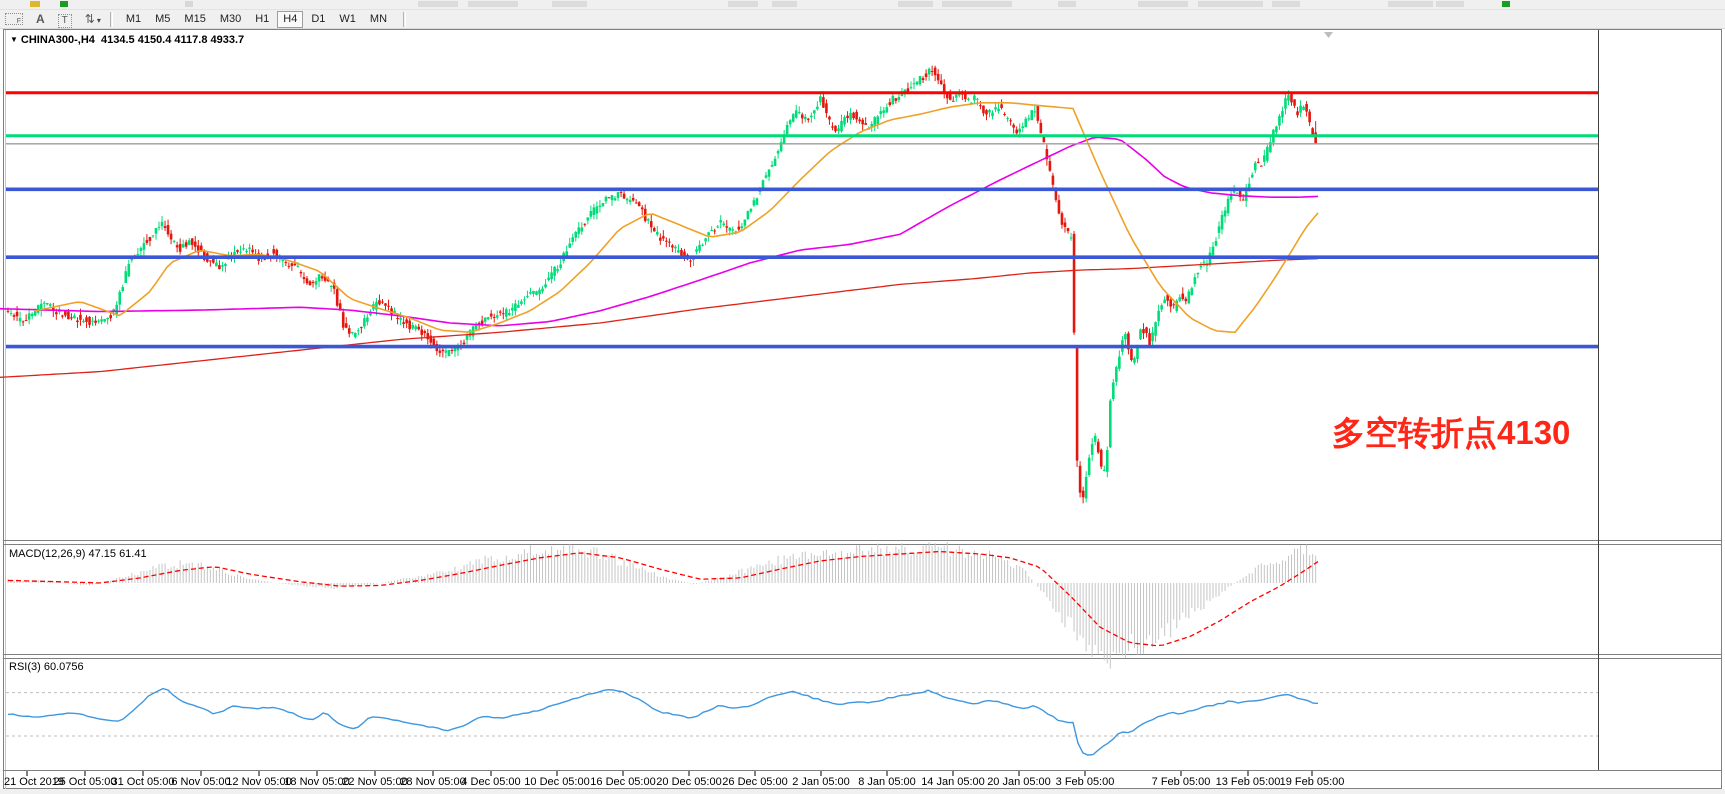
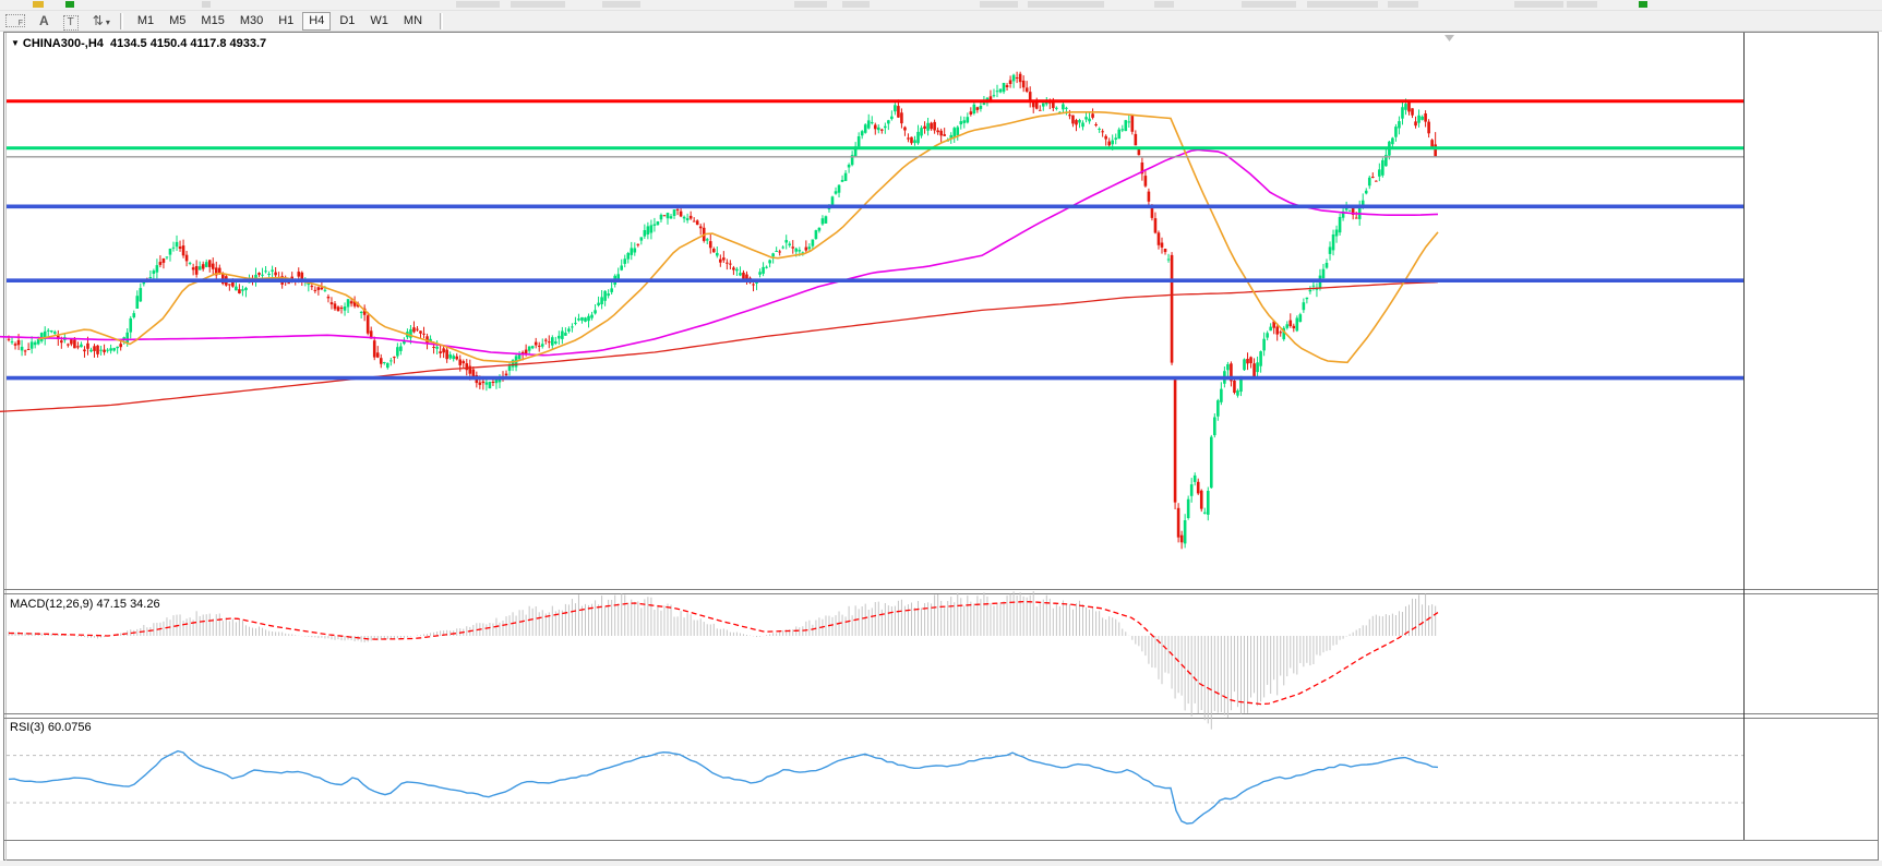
  A T ⇅ ▾
  M1
  M5
  M15
  M30
  H1
  H4
  D1
  W1
  MN
- 多空转折点4130
- 21 Oct 2019
- 25 Oct 05:00
- 31 Oct 05:00
- 6 Nov 05:00
- 12 Nov 05:00
- 18 Nov 05:00
- 22 Nov 05:00
- 28 Nov 05:00
- 4 Dec 05:00
- 10 Dec 05:00
- 16 Dec 05:00
- 20 Dec 05:00
- 26 Dec 05:00
- 2 Jan 05:00
- 8 Jan 05:00
- 14 Jan 05:00
- 20 Jan 05:00
- 3 Feb 05:00
- 7 Feb 05:00
- 13 Feb 05:00
- 19 Feb 05:00
  ▼ CHINA300-,H4 4134.5 4150.4 4117.8 4933.7
- MACD(12,26,9) 47.15 61.41
+ MACD(12,26,9) 47.15 34.26
  RSI(3) 60.0756
